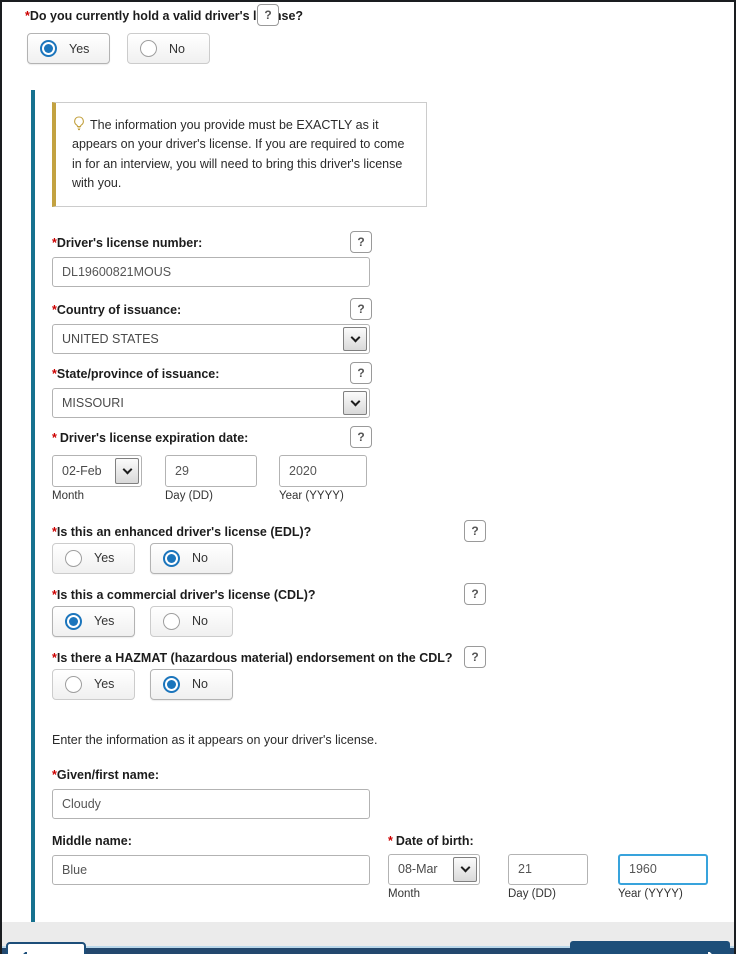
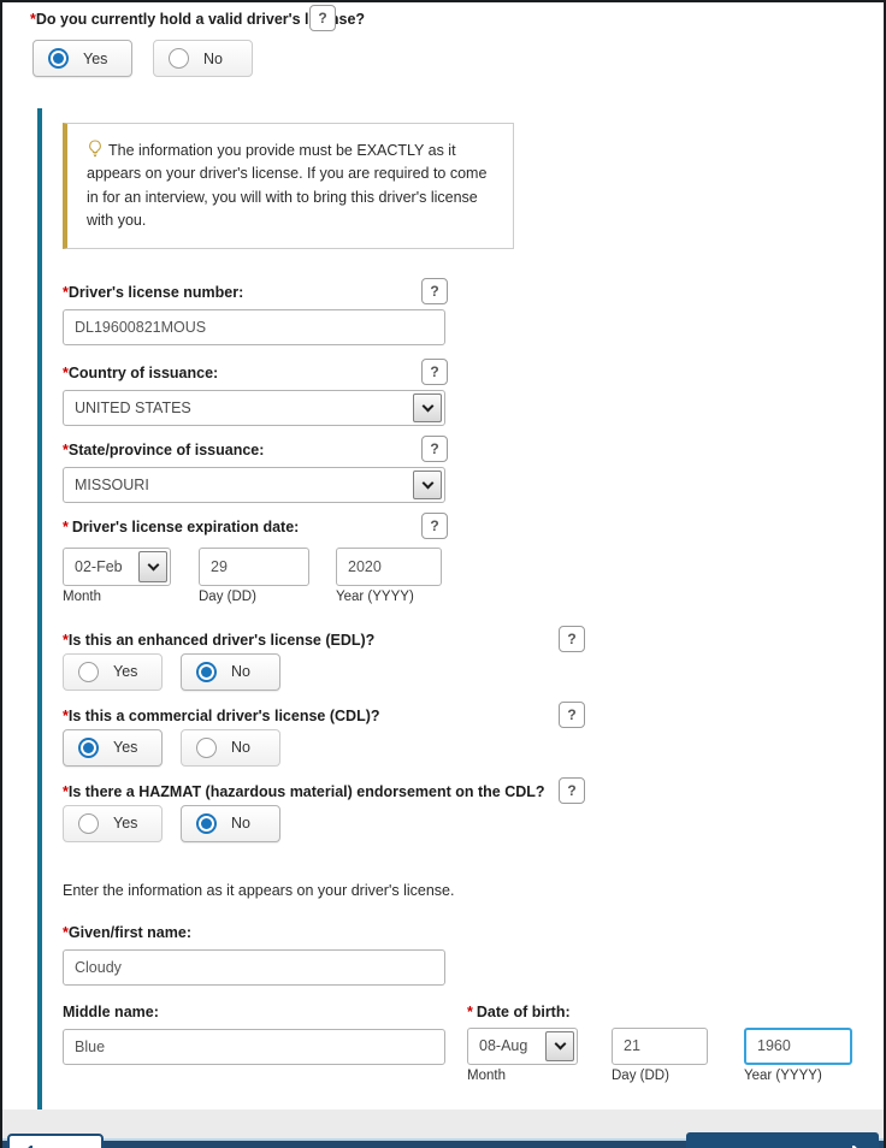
  *Do you currently hold a valid driver's lse?
  ?
  Yes
  No
- The information you provide must be EXACTLY as it appears on your driver's license. If you are required to come in for an interview, you will need to bring this driver's license with you.
+ The information you provide must be EXACTLY as it appears on your driver's license. If you are required to come in for an interview, you will with to bring this driver's license with you.
  *Driver's license number:
  ?
  DL19600821MOUS
  *Country of issuance:
  ?
  UNITED STATES
  *State/province of issuance:
  ?
  MISSOURI
  * Driver's license expiration date:
  ?
  02-Feb
  Month
  29
  Day (DD)
  2020
  Year (YYYY)
  *Is this an enhanced driver's license (EDL)?
  ?
  Yes
  No
  *Is this a commercial driver's license (CDL)?
  ?
  Yes
  No
  *Is there a HAZMAT (hazardous material) endorsement on the CDL?
  ?
  Yes
  No
  Enter the information as it appears on your driver's license.
  *Given/first name:
  Cloudy
  Middle name:
  Blue
  * Date of birth:
- 08-Mar
+ 08-Aug
  Month
  21
  Day (DD)
  1960
  Year (YYYY)
